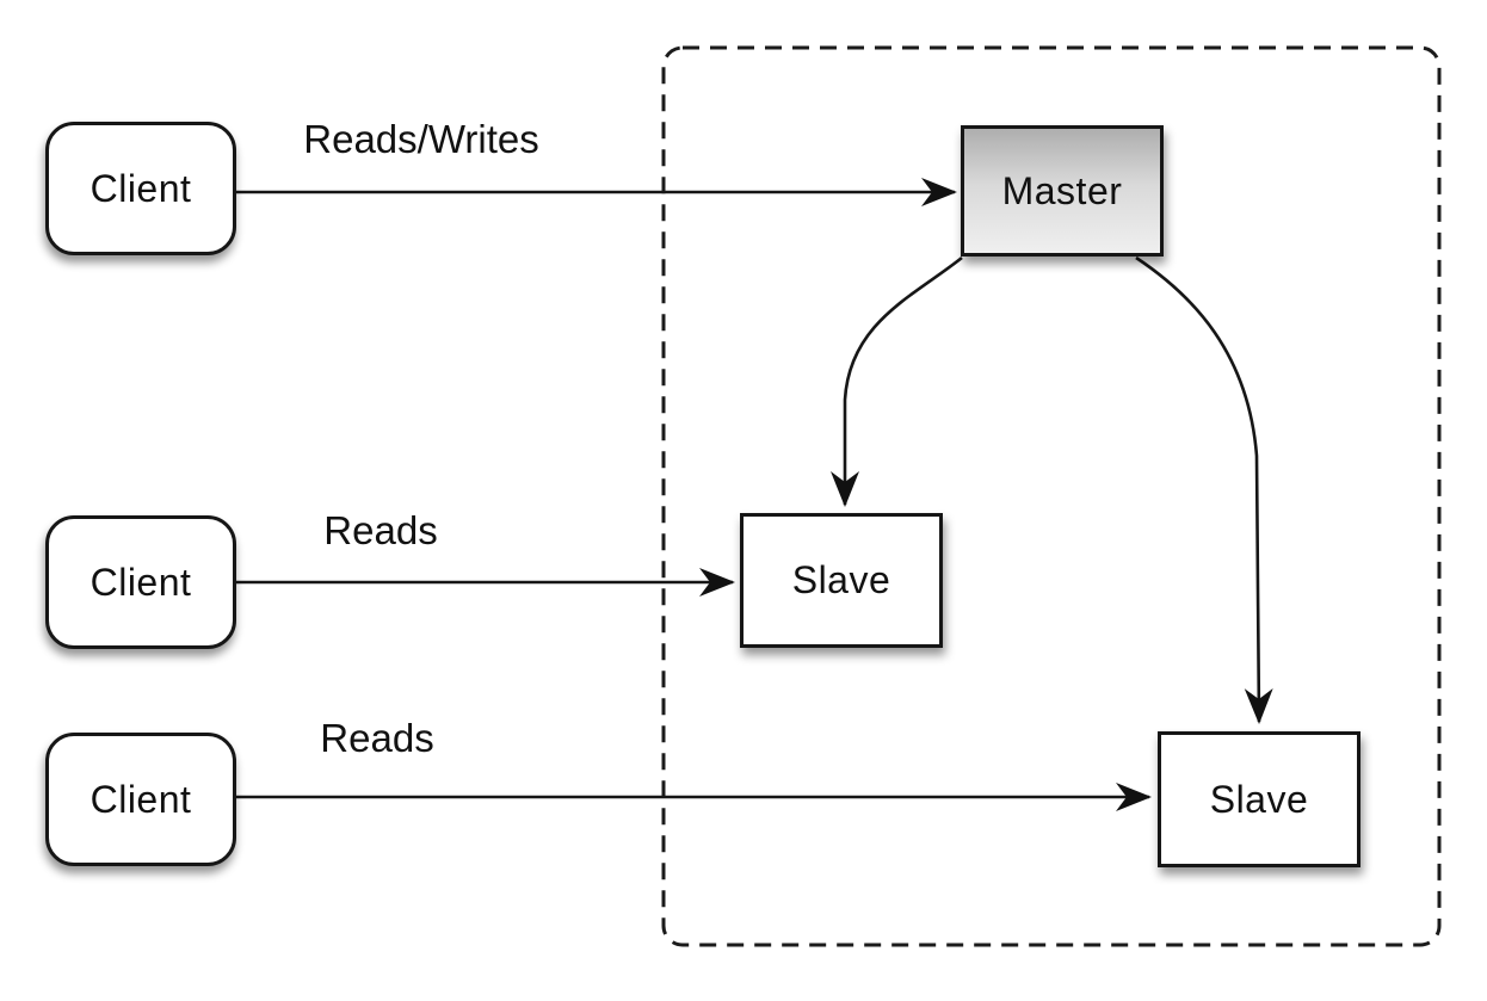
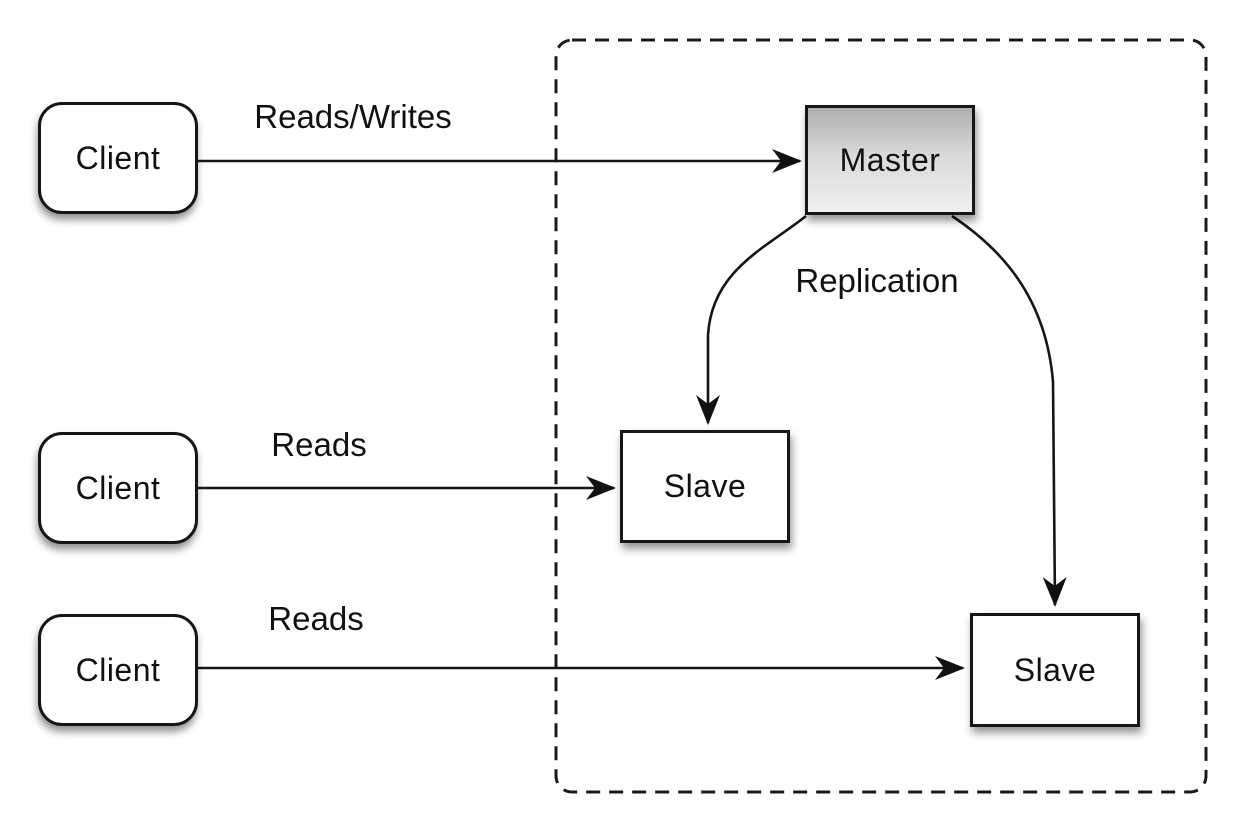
  Client
  Client
  Client
  Master
  Slave
  Slave
  Reads/Writes
  Reads
  Reads
+ Replication
